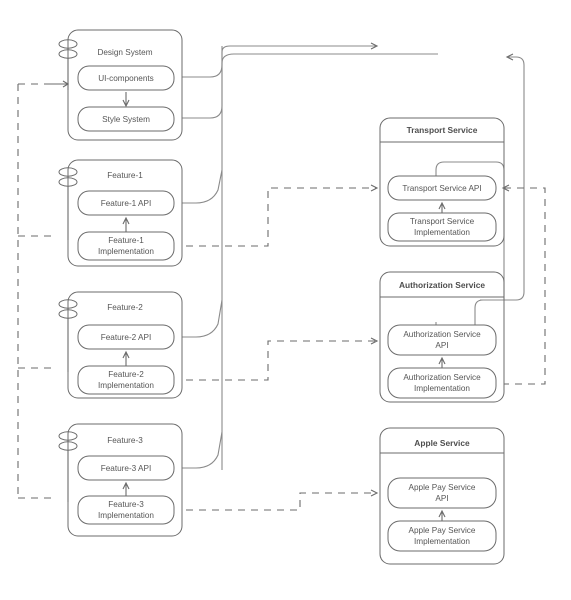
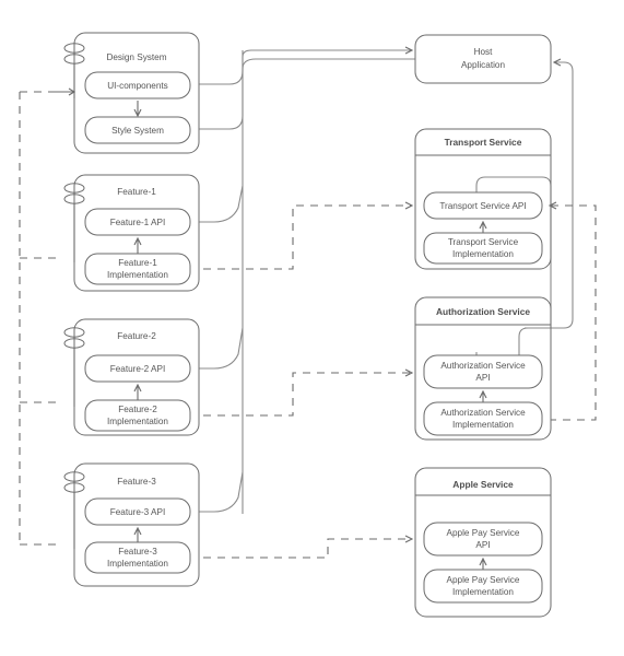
  Design System
  UI-components
  Style System
  Feature-1
  Feature-1 API
  Feature-1
  Implementation
  Feature-2
  Feature-2 API
  Feature-2
  Implementation
  Feature-3
  Feature-3 API
  Feature-3
  Implementation
+ Host
+ Application
  Transport Service
  Transport Service API
  Transport Service
  Implementation
  Authorization Service
  Authorization Service
  API
  Authorization Service
  Implementation
  Apple Service
  Apple Pay Service
  API
  Apple Pay Service
  Implementation
